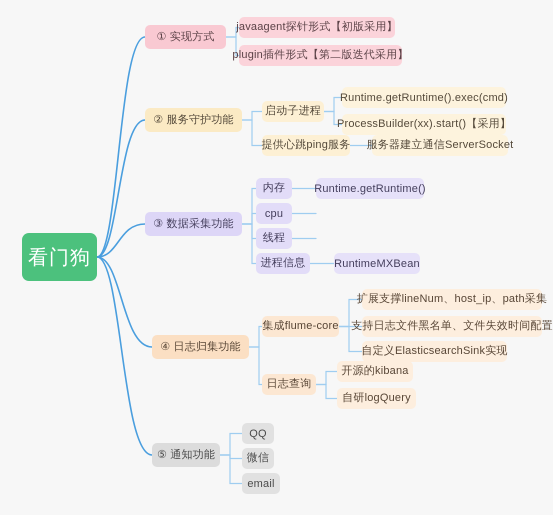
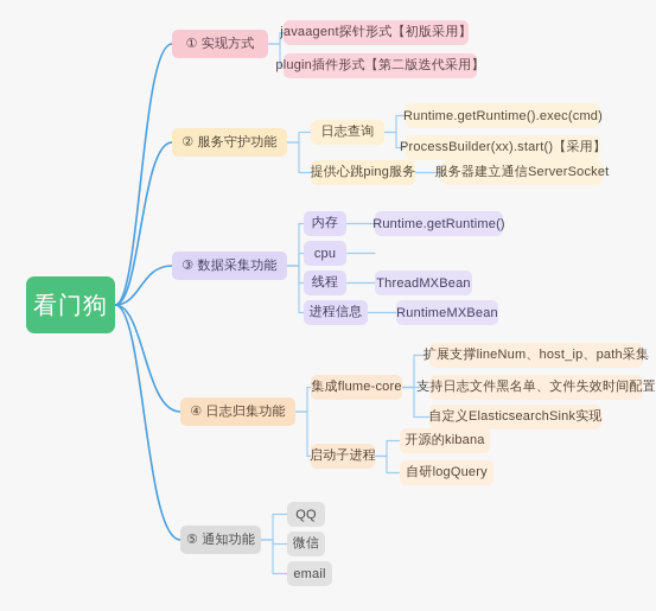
  看门狗
  ① 实现方式
  javaagent探针形式【初版采用】
  plugin插件形式【第二版迭代采用】
  ② 服务守护功能
- 启动子进程
+ 日志查询
  Runtime.getRuntime().exec(cmd)
  ProcessBuilder(xx).start()【采用】
  提供心跳ping服务
  服务器建立通信ServerSocket
  ③ 数据采集功能
  内存
  Runtime.getRuntime()
  cpu
  线程
+ ThreadMXBean
  进程信息
  RuntimeMXBean
  ④ 日志归集功能
  集成flume-core
  扩展支撑lineNum、host_ip、path采集
  支持日志文件黑名单、文件失效时间配置
  自定义ElasticsearchSink实现
- 日志查询
+ 启动子进程
  开源的kibana
  自研logQuery
  ⑤ 通知功能
  QQ
  微信
  email
